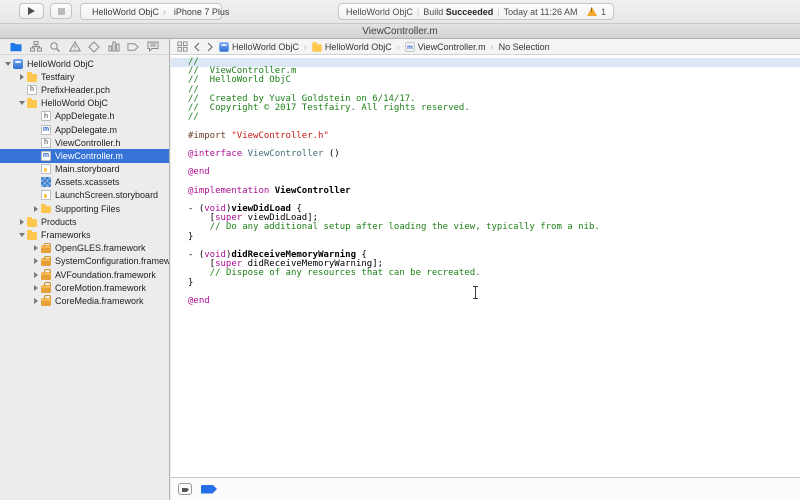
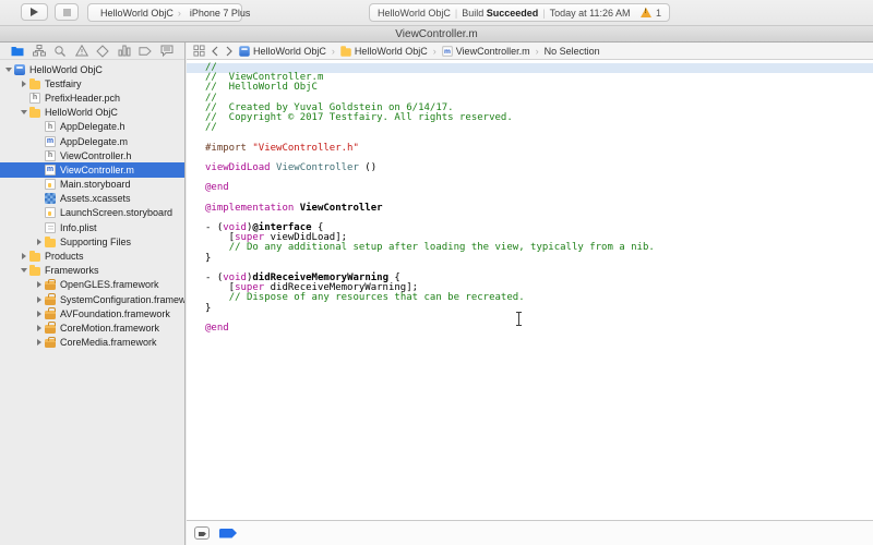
  HelloWorld ObjC
  ›
  iPhone 7 Plus
  HelloWorld ObjC
  |
  Build Succeeded
  |
  Today at 11:26 AM
  1
  ViewController.m
  HelloWorld ObjC
  Testfairy
  PrefixHeader.pch
  HelloWorld ObjC
  AppDelegate.h
  AppDelegate.m
  ViewController.h
  ViewController.m
  Main.storyboard
  Assets.xcassets
  LaunchScreen.storyboard
+ Info.plist
  Supporting Files
  Products
  Frameworks
  OpenGLES.framework
  SystemConfiguration.framew
  AVFoundation.framework
  CoreMotion.framework
  CoreMedia.framework
  HelloWorld ObjC
  ›
  HelloWorld ObjC
  ›
  ViewController.m
  ›
  No Selection
  //
  // ViewController.m
  // HelloWorld ObjC
  //
  // Created by Yuval Goldstein on 6/14/17.
  // Copyright © 2017 Testfairy. All rights reserved.
  //
  #import "ViewController.h"
- @interface ViewController ()
+ viewDidLoad ViewController ()
  @end
  @implementation ViewController
- - (void)viewDidLoad {
+ - (void)@interface {
  [super viewDidLoad];
  // Do any additional setup after loading the view, typically from a nib.
  }
  - (void)didReceiveMemoryWarning {
  [super didReceiveMemoryWarning];
  // Dispose of any resources that can be recreated.
  }
  @end
